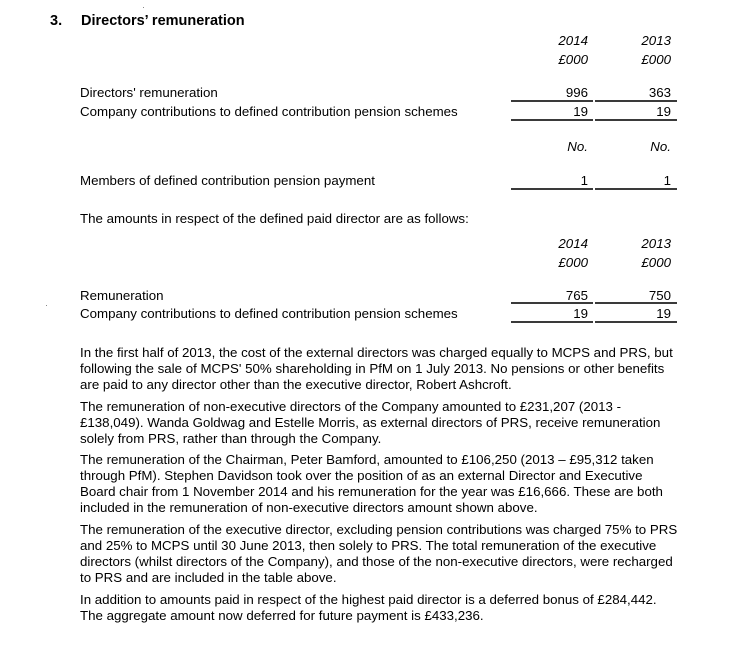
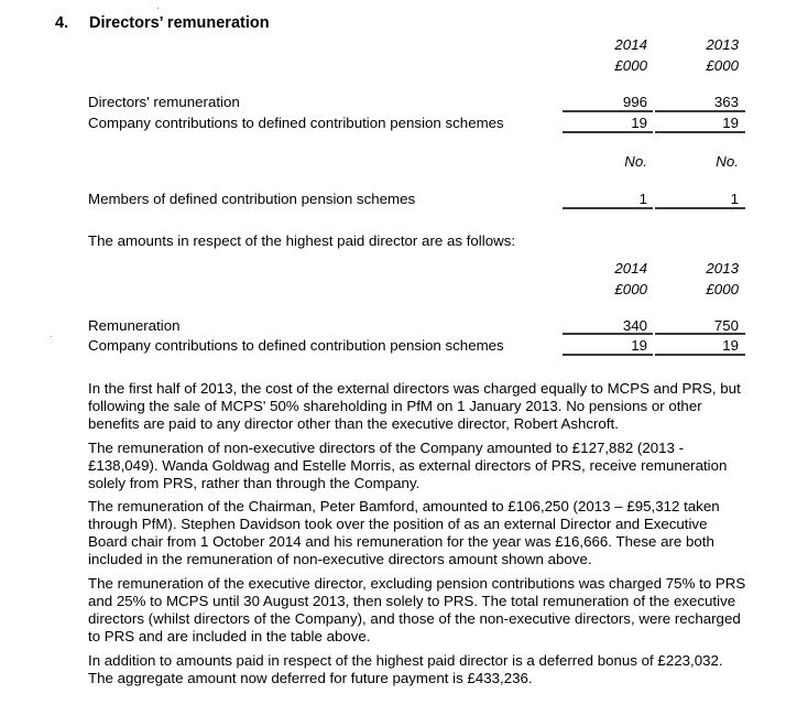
- 3.
+ 4.
  Directors’ remuneration
  2014
  2013
  £000
  £000
  Directors' remuneration
  996
  363
  Company contributions to defined contribution pension schemes
  19
  19
  No.
  No.
- Members of defined contribution pension payment
+ Members of defined contribution pension schemes
  1
  1
- The amounts in respect of the defined paid director are as follows:
+ The amounts in respect of the highest paid director are as follows:
  2014
  2013
  £000
  £000
  Remuneration
- 765
+ 340
  750
  Company contributions to defined contribution pension schemes
  19
  19
- In the first half of 2013, the cost of the external directors was charged equally to MCPS and PRS, but following the sale of MCPS' 50% shareholding in PfM on 1 July 2013. No pensions or other benefits are paid to any director other than the executive director, Robert Ashcroft.
+ In the first half of 2013, the cost of the external directors was charged equally to MCPS and PRS, but following the sale of MCPS' 50% shareholding in PfM on 1 January 2013. No pensions or other benefits are paid to any director other than the executive director, Robert Ashcroft.
- The remuneration of non-executive directors of the Company amounted to £231,207 (2013 - £138,049). Wanda Goldwag and Estelle Morris, as external directors of PRS, receive remuneration solely from PRS, rather than through the Company.
+ The remuneration of non-executive directors of the Company amounted to £127,882 (2013 - £138,049). Wanda Goldwag and Estelle Morris, as external directors of PRS, receive remuneration solely from PRS, rather than through the Company.
- The remuneration of the Chairman, Peter Bamford, amounted to £106,250 (2013 – £95,312 taken through PfM). Stephen Davidson took over the position of as an external Director and Executive Board chair from 1 November 2014 and his remuneration for the year was £16,666. These are both included in the remuneration of non-executive directors amount shown above.
+ The remuneration of the Chairman, Peter Bamford, amounted to £106,250 (2013 – £95,312 taken through PfM). Stephen Davidson took over the position of as an external Director and Executive Board chair from 1 October 2014 and his remuneration for the year was £16,666. These are both included in the remuneration of non-executive directors amount shown above.
- The remuneration of the executive director, excluding pension contributions was charged 75% to PRS and 25% to MCPS until 30 June 2013, then solely to PRS. The total remuneration of the executive directors (whilst directors of the Company), and those of the non-executive directors, were recharged to PRS and are included in the table above.
+ The remuneration of the executive director, excluding pension contributions was charged 75% to PRS and 25% to MCPS until 30 August 2013, then solely to PRS. The total remuneration of the executive directors (whilst directors of the Company), and those of the non-executive directors, were recharged to PRS and are included in the table above.
- In addition to amounts paid in respect of the highest paid director is a deferred bonus of £284,442. The aggregate amount now deferred for future payment is £433,236.
+ In addition to amounts paid in respect of the highest paid director is a deferred bonus of £223,032. The aggregate amount now deferred for future payment is £433,236.
